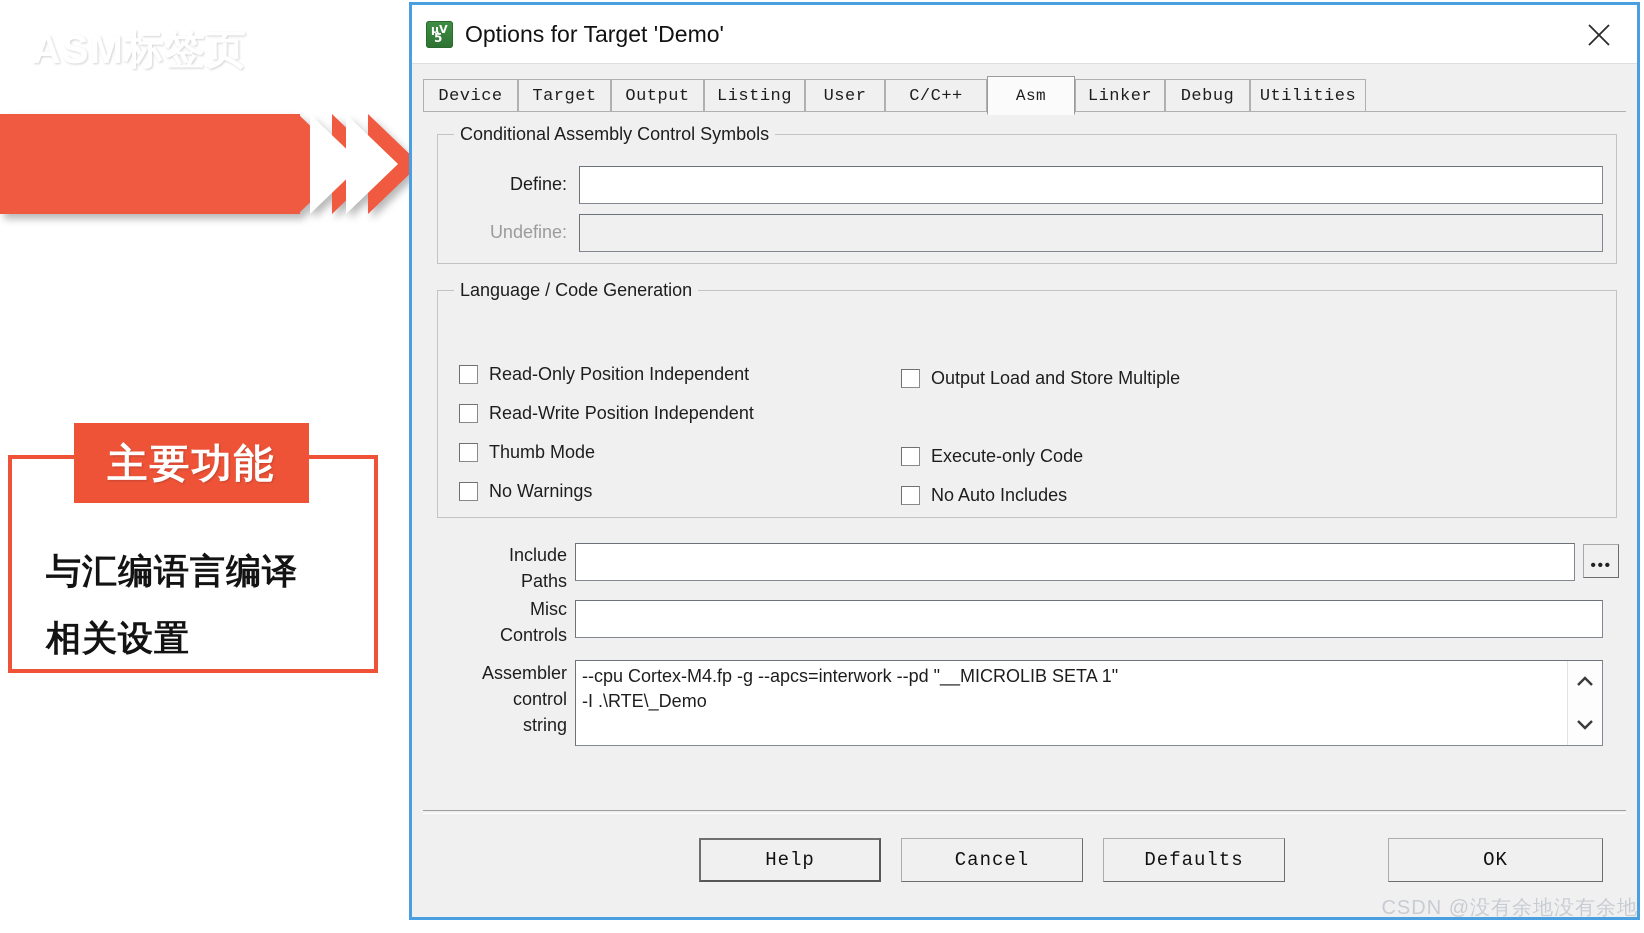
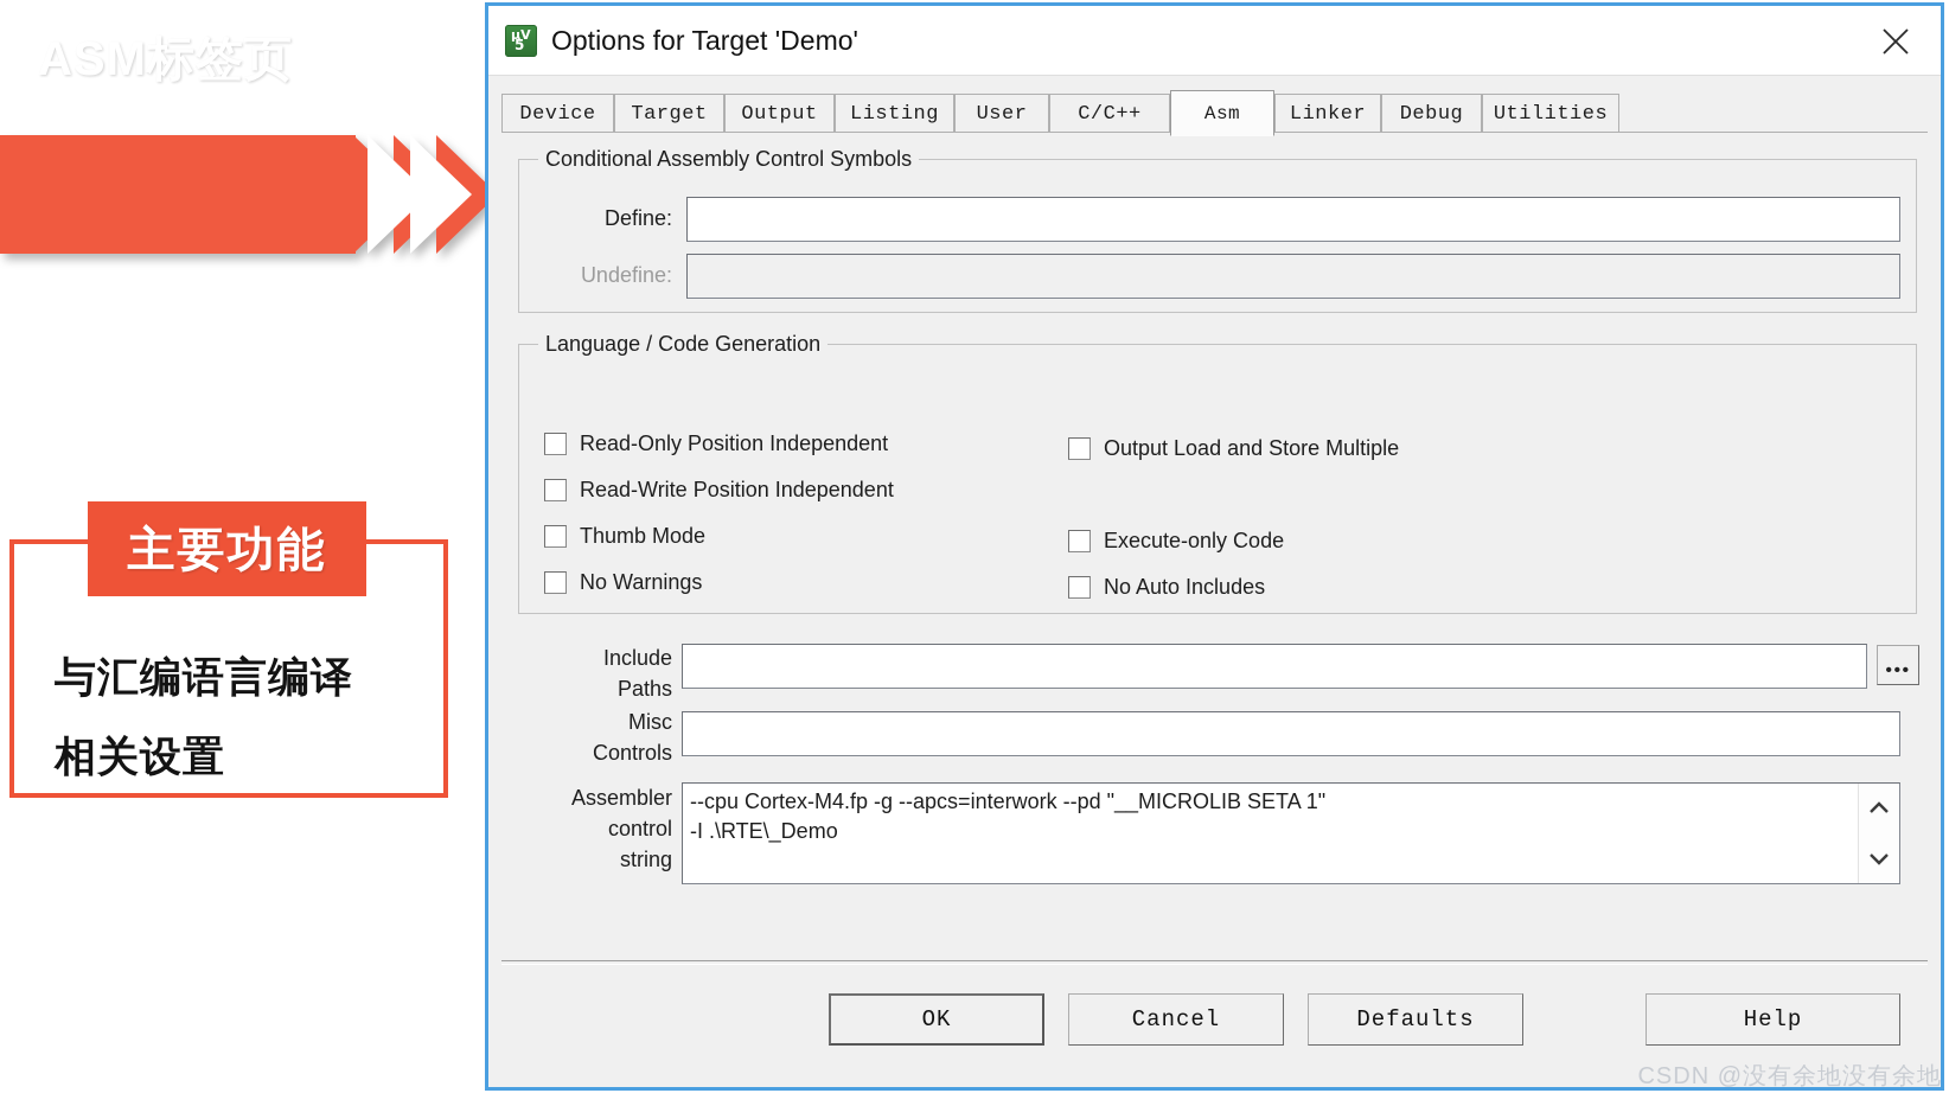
  ASM标签页
  主要功能
  与汇编语言编译
  相关设置
  µV
  5
  Options for Target 'Demo'
  Device
  Target
  Output
  Listing
  User
  C/C++
  Asm
  Linker
  Debug
  Utilities
  Conditional Assembly Control Symbols
  Define:
  Undefine:
  Language / Code Generation
  Read-Only Position Independent
  Read-Write Position Independent
  Thumb Mode
  No Warnings
  Output Load and Store Multiple
  Execute-only Code
  No Auto Includes
  Include
  Paths
  •••
  Misc
  Controls
  Assembler
  control
  string
  --cpu Cortex-M4.fp -g --apcs=interwork --pd "__MICROLIB SETA 1"
  -I .\RTE\_Demo
- Help
+ OK
  Cancel
  Defaults
- OK
+ Help
  CSDN @没有余地没有余地
